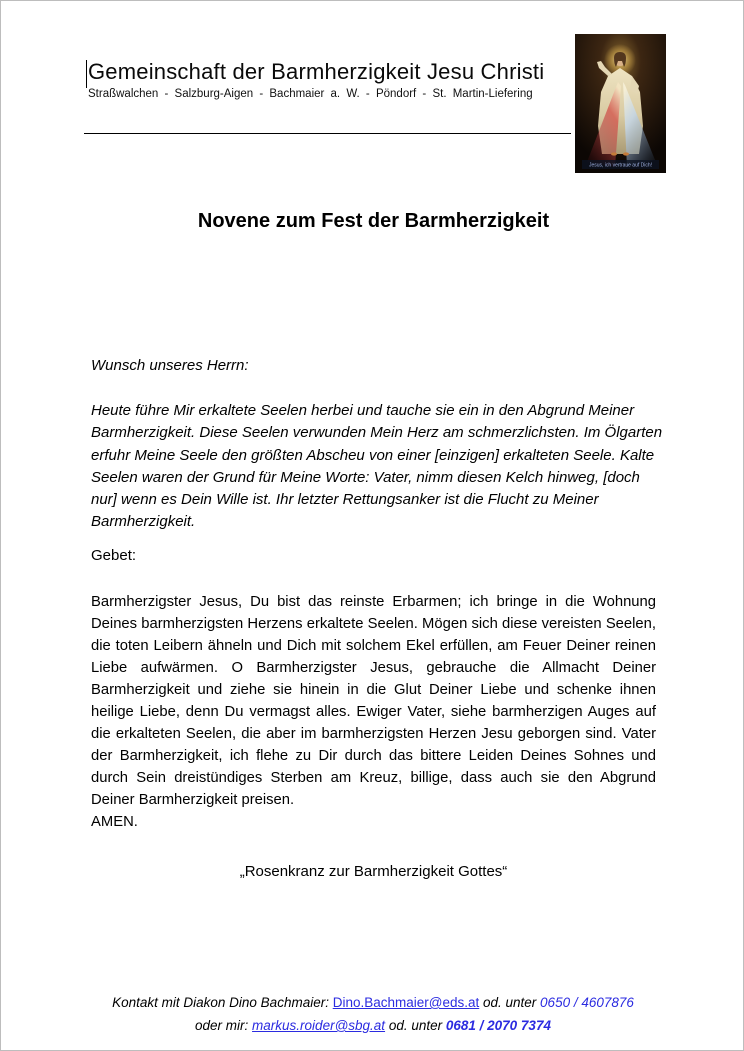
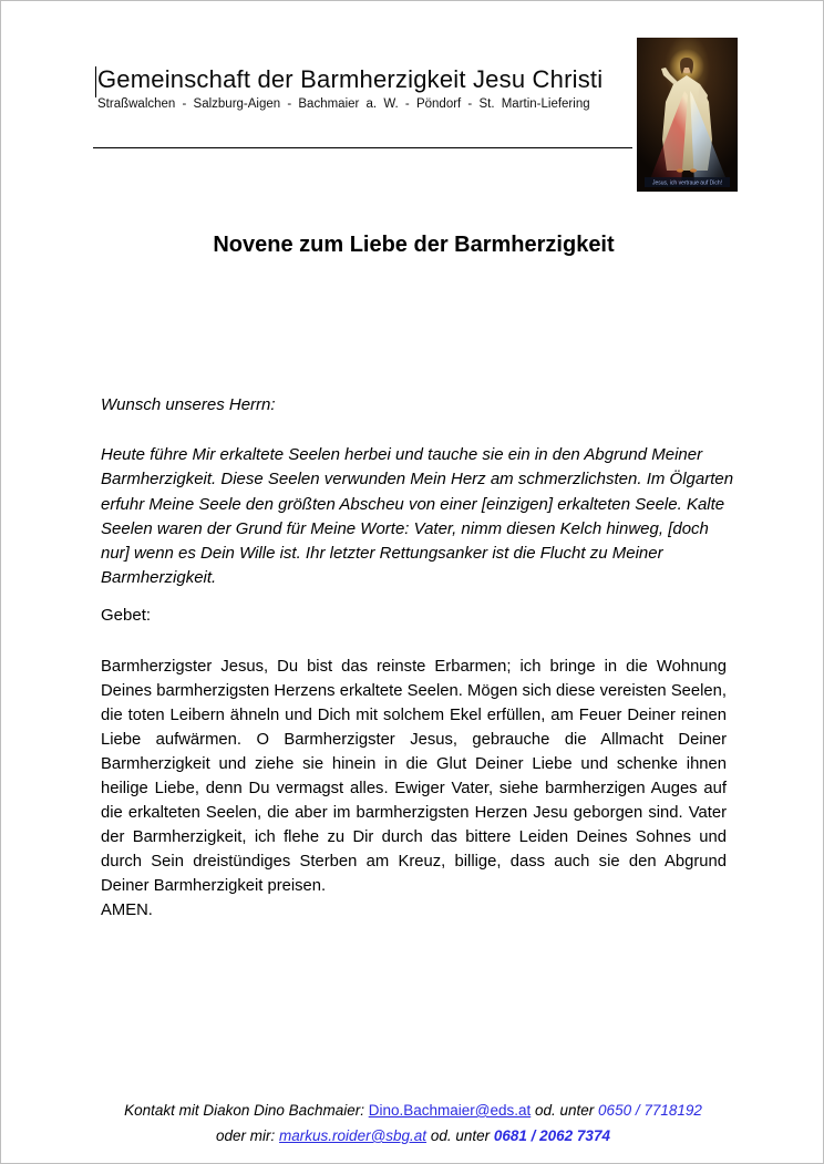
  Gemeinschaft der Barmherzigkeit Jesu Christi
  Straßwalchen - Salzburg-Aigen - Bachmaier a. W. - Pöndorf - St. Martin-Liefering
- Novene zum Fest der Barmherzigkeit
+ Novene zum Liebe der Barmherzigkeit
  Wunsch unseres Herrn:
  Heute führe Mir erkaltete Seelen herbei und tauche sie ein in den Abgrund Meiner Barmherzigkeit. Diese Seelen verwunden Mein Herz am schmerzlichsten. Im Ölgarten erfuhr Meine Seele den größten Abscheu von einer [einzigen] erkalteten Seele. Kalte Seelen waren der Grund für Meine Worte: Vater, nimm diesen Kelch hinweg, [doch nur] wenn es Dein Wille ist. Ihr letzter Rettungsanker ist die Flucht zu Meiner Barmherzigkeit.
  Gebet:
  Barmherzigster Jesus, Du bist das reinste Erbarmen; ich bringe in die Wohnung Deines barmherzigsten Herzens erkaltete Seelen. Mögen sich diese vereisten Seelen, die toten Leibern ähneln und Dich mit solchem Ekel erfüllen, am Feuer Deiner reinen Liebe aufwärmen. O Barmherzigster Jesus, gebrauche die Allmacht Deiner Barmherzigkeit und ziehe sie hinein in die Glut Deiner Liebe und schenke ihnen heilige Liebe, denn Du vermagst alles. Ewiger Vater, siehe barmherzigen Auges auf die erkalteten Seelen, die aber im barmherzigsten Herzen Jesu geborgen sind. Vater der Barmherzigkeit, ich flehe zu Dir durch das bittere Leiden Deines Sohnes und durch Sein dreistündiges Sterben am Kreuz, billige, dass auch sie den Abgrund Deiner Barmherzigkeit preisen.
  AMEN.
- „Rosenkranz zur Barmherzigkeit Gottes“
- Kontakt mit Diakon Dino Bachmaier: Dino.Bachmaier@eds.at od. unter 0650 / 4607876
+ Kontakt mit Diakon Dino Bachmaier: Dino.Bachmaier@eds.at od. unter 0650 / 7718192
- oder mir: markus.roider@sbg.at od. unter 0681 / 2070 7374
+ oder mir: markus.roider@sbg.at od. unter 0681 / 2062 7374
